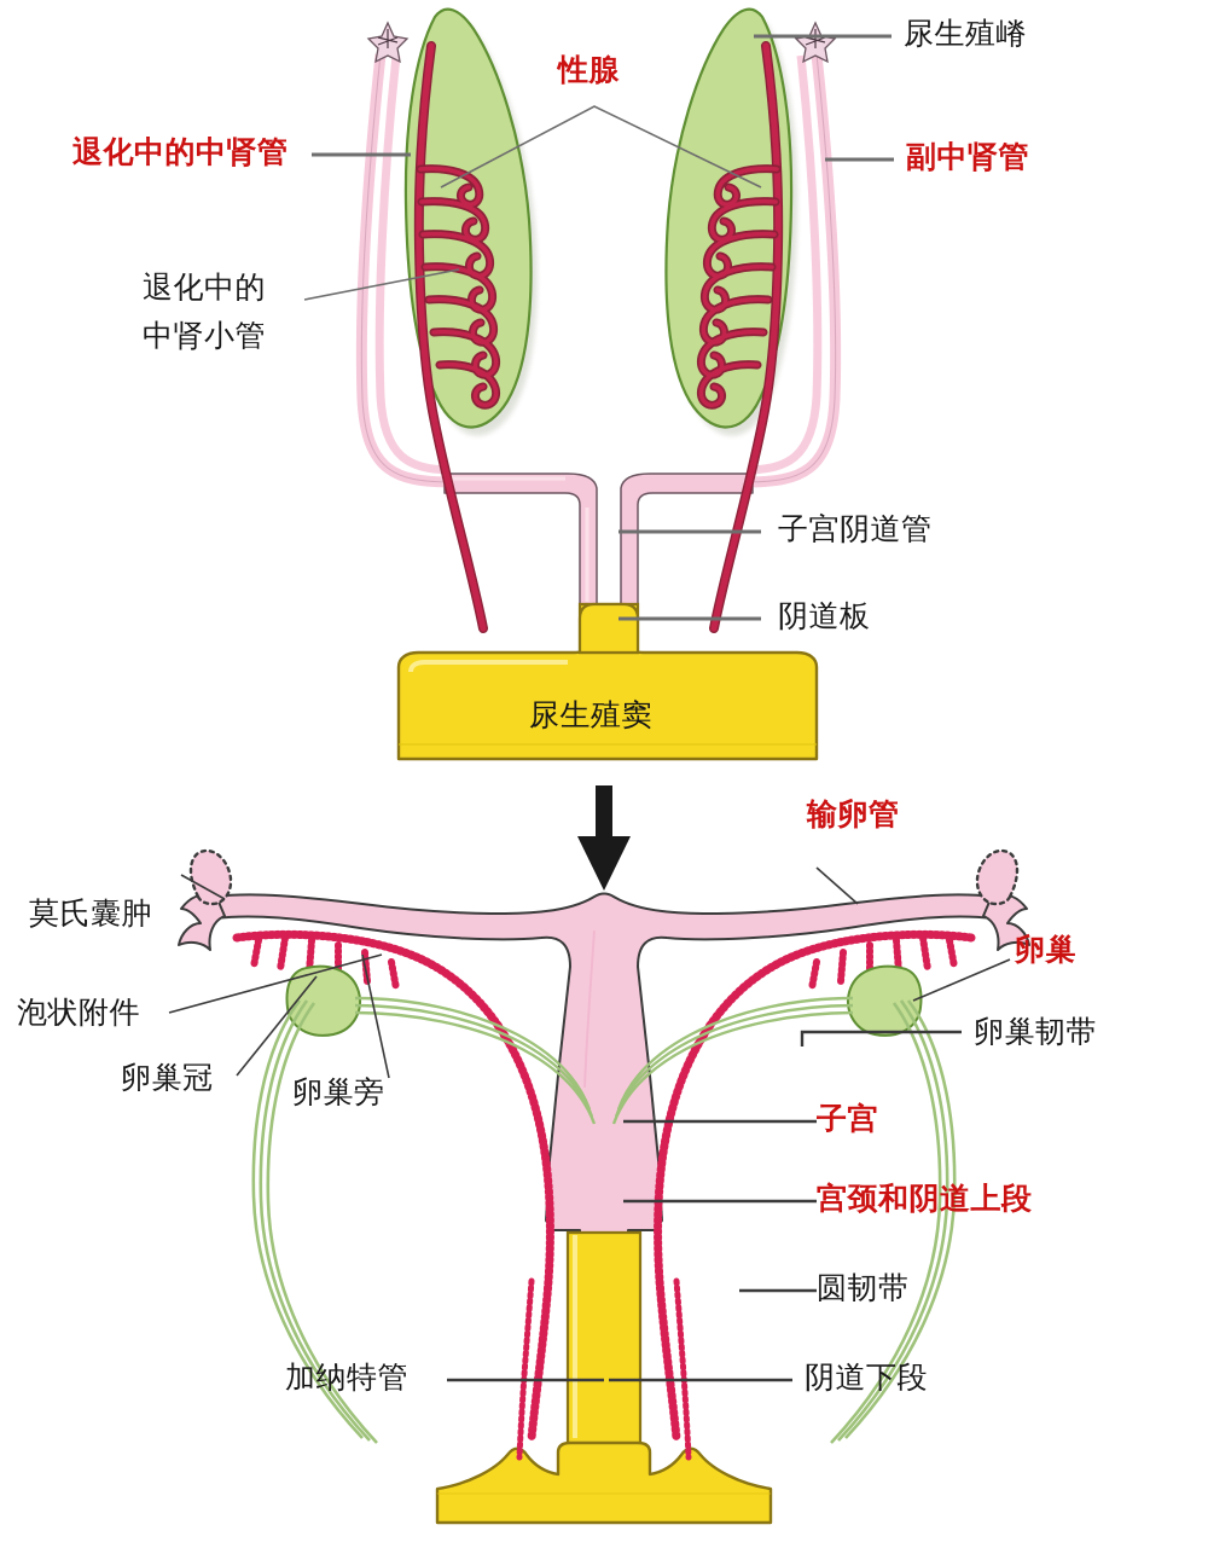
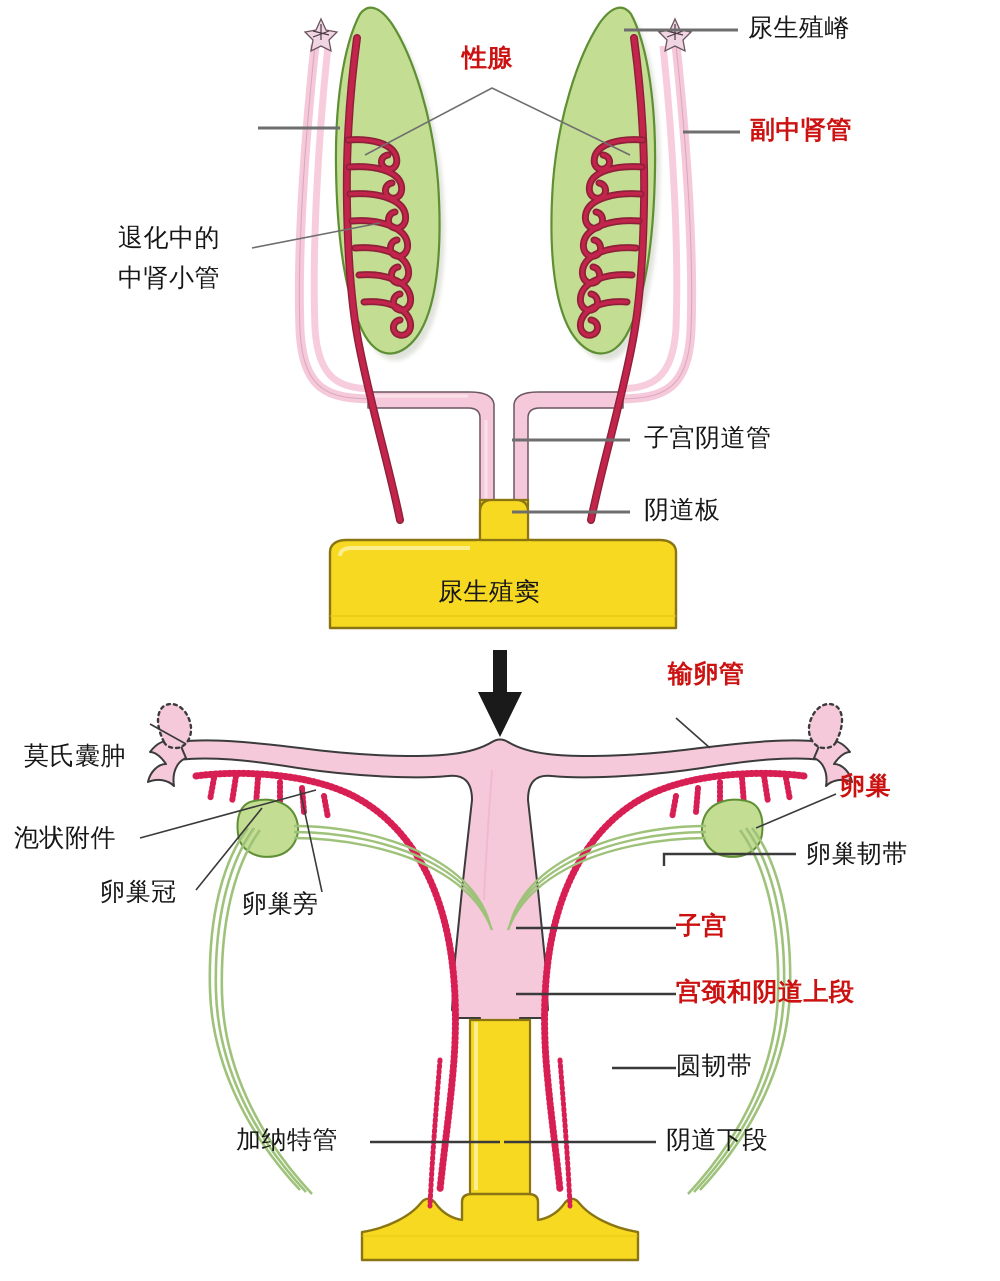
  尿生殖嵴
  性腺
- 退化中的中肾管
  副中肾管
  退化中的
  中肾小管
  子宫阴道管
  阴道板
  尿生殖窦
  莫氏囊肿
  泡状附件
  卵巢冠
  卵巢旁
  输卵管
  卵巢
  卵巢韧带
  子宫
  宫颈和阴道上段
  圆韧带
  加纳特管
  阴道下段
